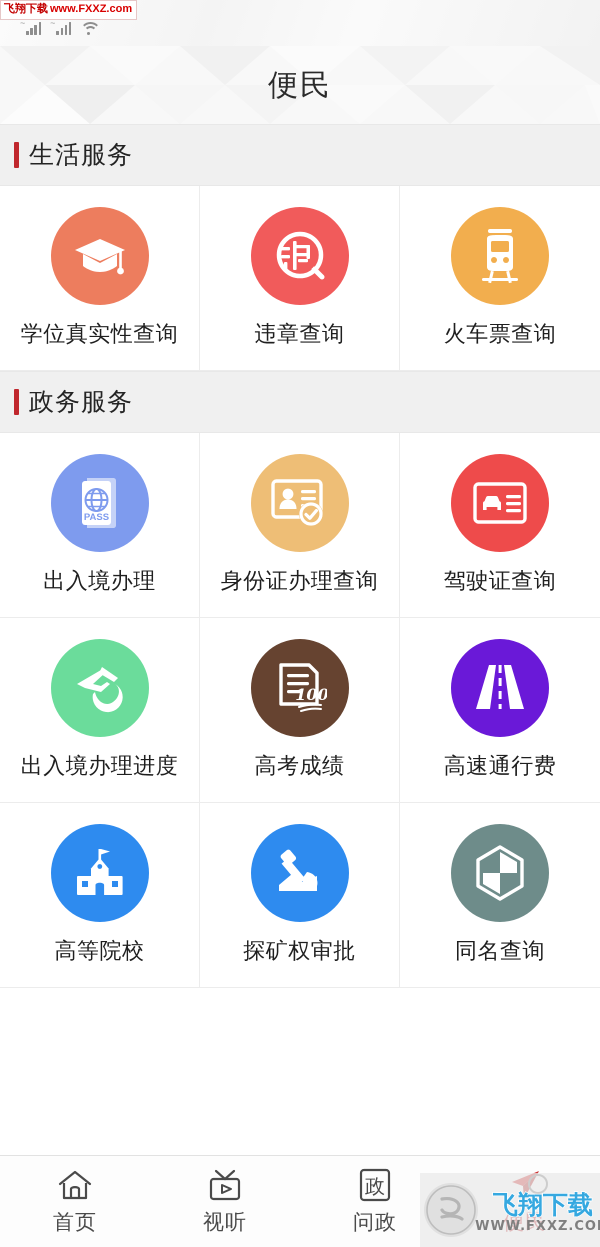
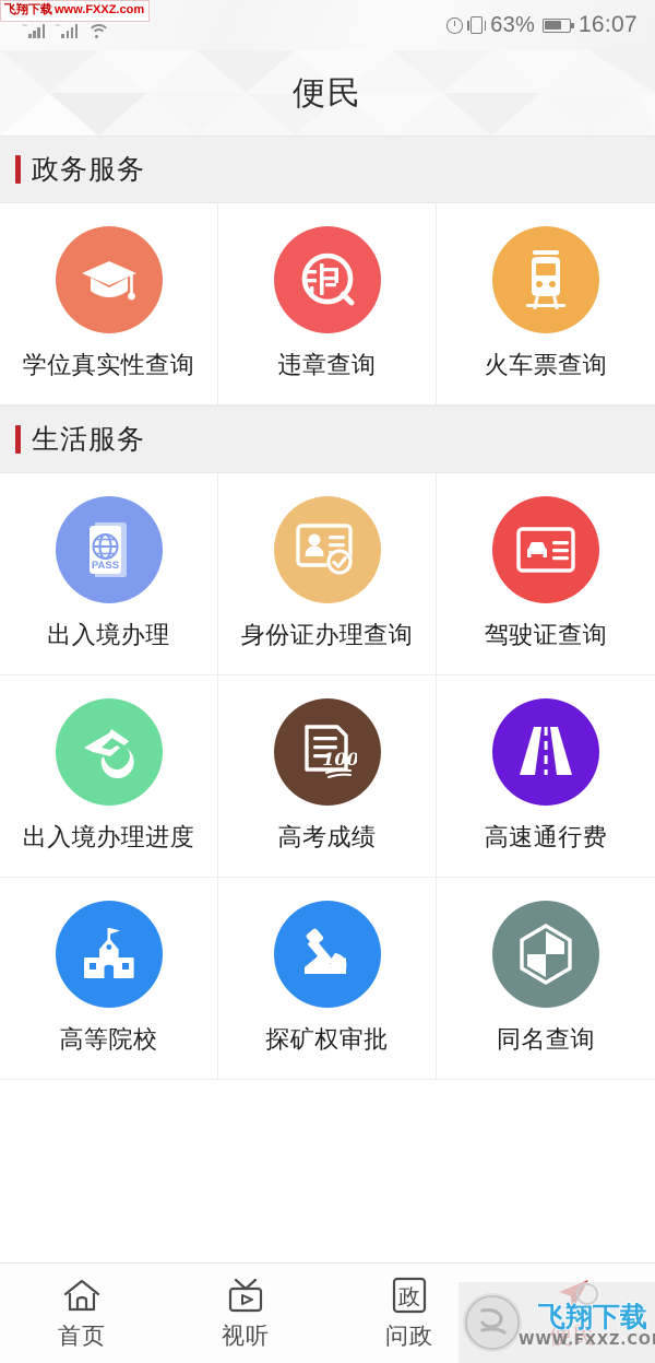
  ~
  ~
+ 63%
+ 16:07
  飞翔下载 www.FXXZ.com
  便民
- 生活服务
+ 政务服务
  学位真实性查询
  违章查询
  火车票查询
- 政务服务
+ 生活服务
  PASS
  出入境办理
  身份证办理查询
  驾驶证查询
  出入境办理进度
  100
  高考成绩
  高速通行费
  高等院校
  探矿权审批
  同名查询
  首页
  视听
  政
  问政
  便民
  飞翔下载
  WWW.FXXZ.CO
